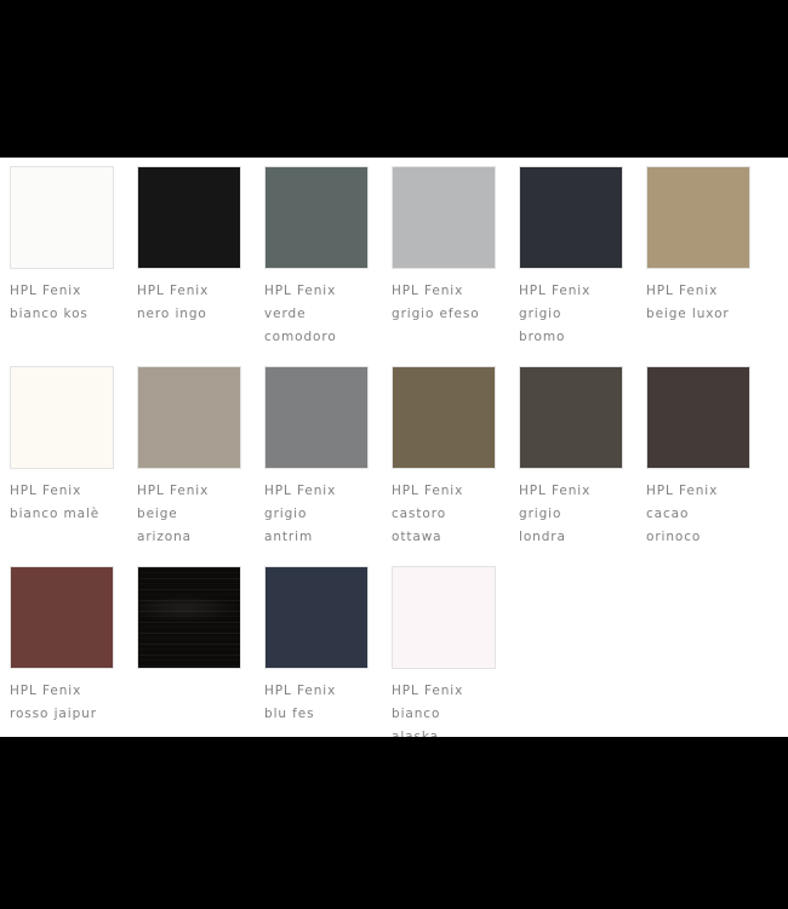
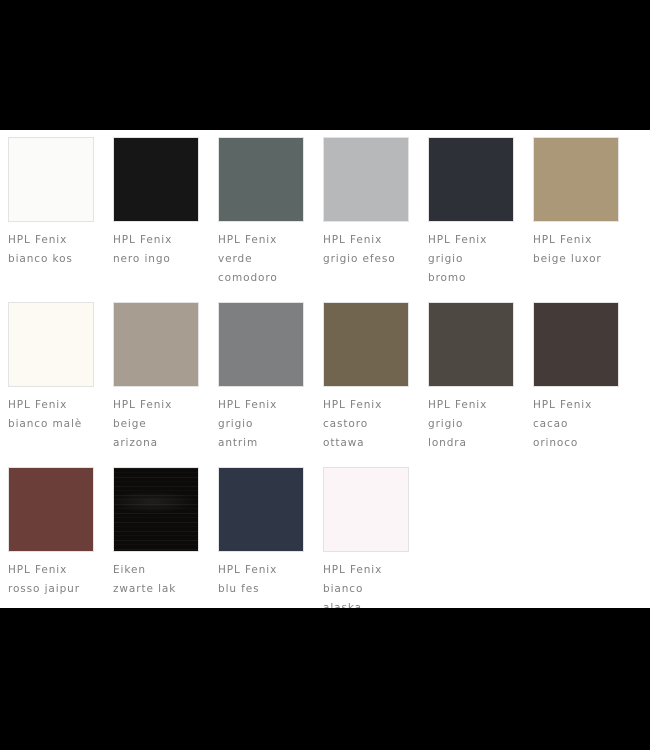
  HPL Fenix
  bianco kos
  HPL Fenix
  nero ingo
  HPL Fenix
  verde
  comodoro
  HPL Fenix
  grigio efeso
  HPL Fenix
  grigio
  bromo
  HPL Fenix
  beige luxor
  HPL Fenix
  bianco malè
  HPL Fenix
  beige
  arizona
  HPL Fenix
  grigio
  antrim
  HPL Fenix
  castoro
  ottawa
  HPL Fenix
  grigio
  londra
  HPL Fenix
  cacao
  orinoco
  HPL Fenix
  rosso jaipur
+ Eiken
+ zwarte lak
  HPL Fenix
  blu fes
  HPL Fenix
  bianco
